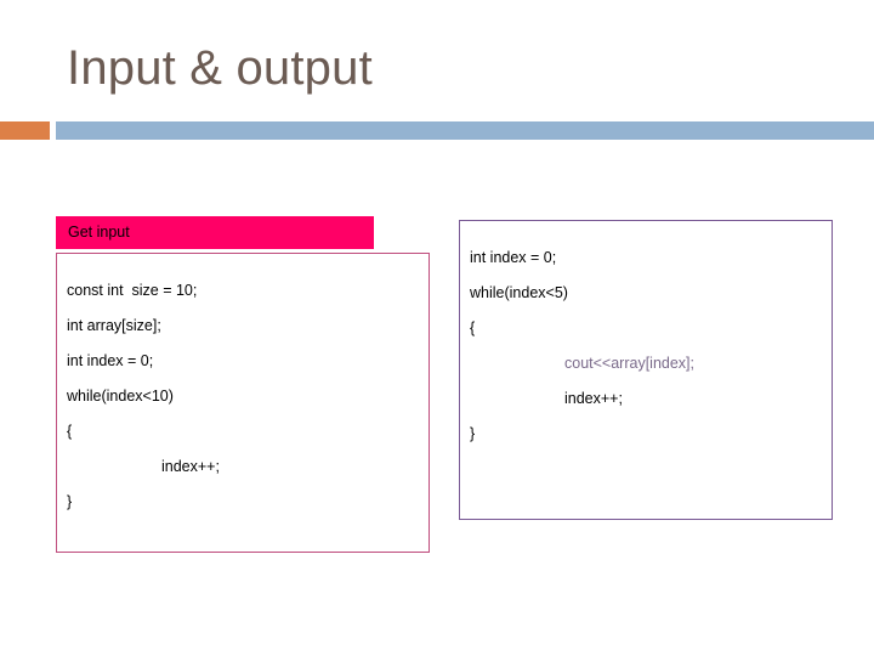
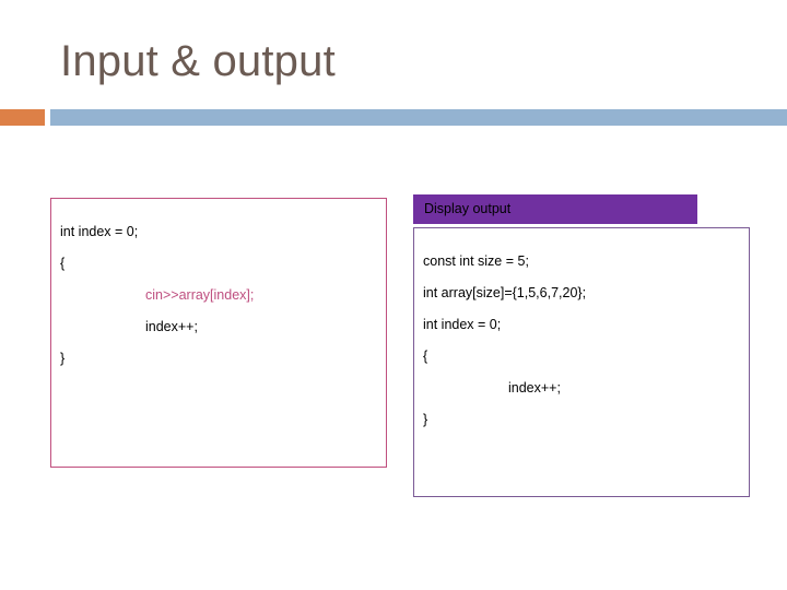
  Input & output
- Get input
- const int size = 10;
- int array[size];
  int index = 0;
- while(index<10)
  {
+ cin>>array[index];
  index++;
  }
+ Display output
+ const int size = 5;
+ int array[size]={1,5,6,7,20};
  int index = 0;
- while(index<5)
  {
- cout<<array[index];
  index++;
  }
